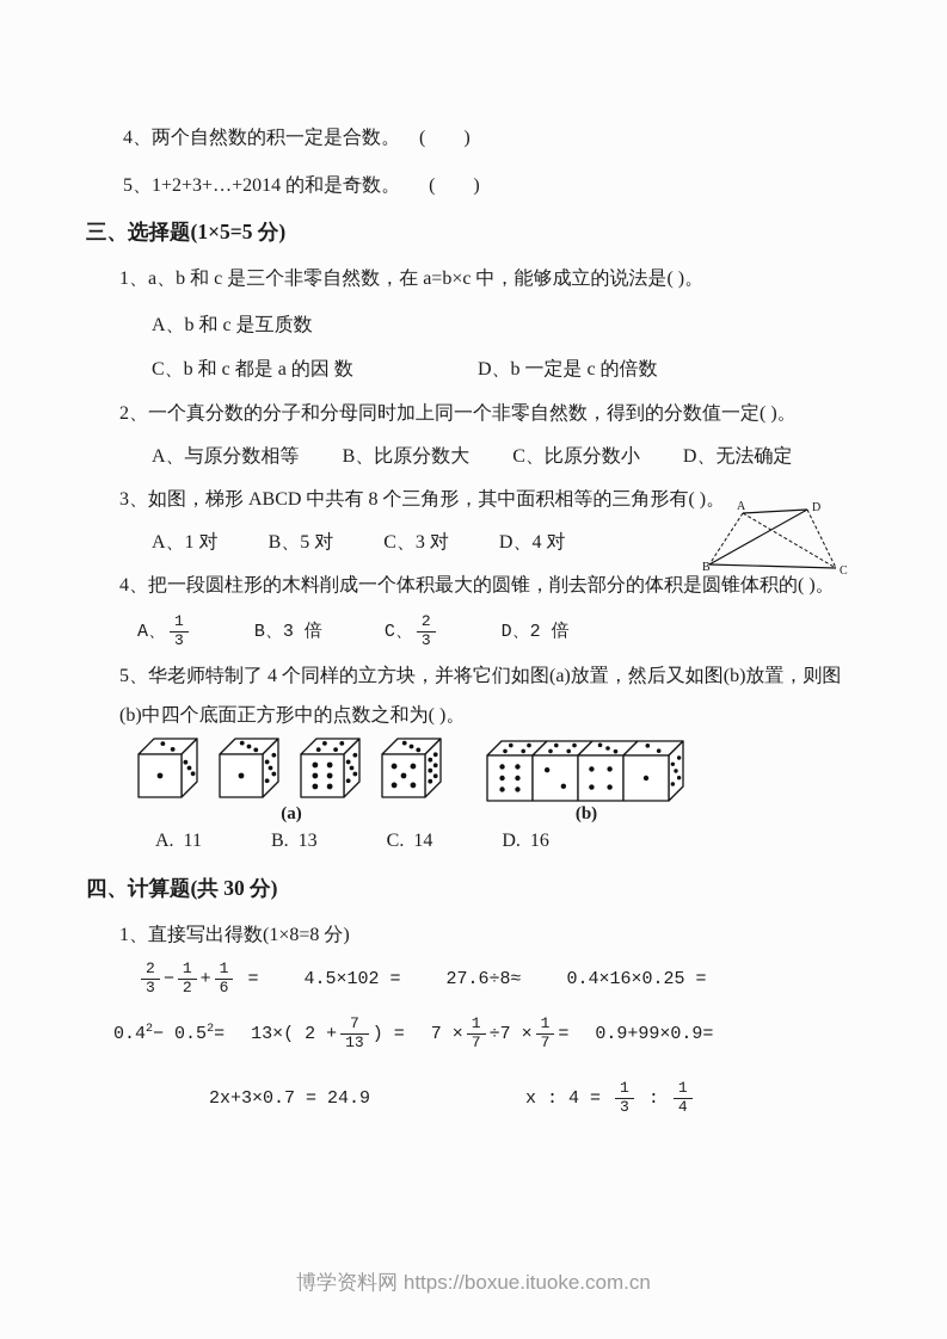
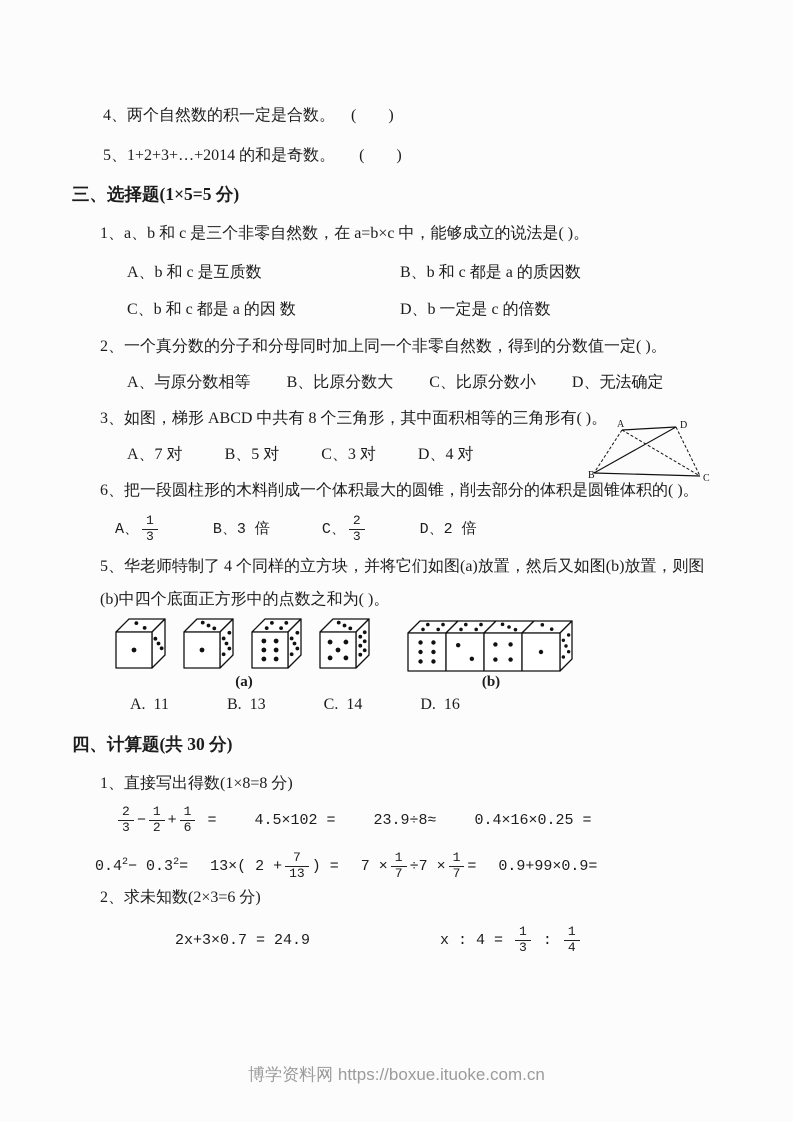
  4、两个自然数的积一定是合数。 ( )
  5、1+2+3+…+2014 的和是奇数。 ( )
  三、选择题(1×5=5 分)
  1、a、b 和 c 是三个非零自然数，在 a=b×c 中，能够成立的说法是( )。
  A、b 和 c 是互质数
+ B、b 和 c 都是 a 的质因数
  C、b 和 c 都是 a 的因 数
  D、b 一定是 c 的倍数
  2、一个真分数的分子和分母同时加上同一个非零自然数，得到的分数值一定( )。
  A、与原分数相等
  B、比原分数大
  C、比原分数小
  D、无法确定
  3、如图，梯形 ABCD 中共有 8 个三角形，其中面积相等的三角形有( )。
- A、1 对
+ A、7 对
  B、5 对
  C、3 对
  D、4 对
  A
  D
  B
  C
- 4、把一段圆柱形的木料削成一个体积最大的圆锥，削去部分的体积是圆锥体积的( )。
+ 6、把一段圆柱形的木料削成一个体积最大的圆锥，削去部分的体积是圆锥体积的( )。
  A、
  1
  3
  B、3 倍
  C、
  2
  3
  D、2 倍
  5、华老师特制了 4 个同样的立方块，并将它们如图(a)放置，然后又如图(b)放置，则图
  (b)中四个底面正方形中的点数之和为( )。
  (a)
  (b)
  A. 11
  B. 13
  C. 14
  D. 16
  四、计算题(共 30 分)
  1、直接写出得数(1×8=8 分)
  2
  3
  −
  1
  2
  +
  1
  6
  =
  4.5×102 =
- 27.6÷8≈
+ 23.9÷8≈
  0.4×16×0.25 =
  0.42
  −
- 0.52
+ 0.32
  =
  13×( 2 +
  7
  13
  ) =
  7 ×
  1
  7
  ÷7 ×
  1
  7
  =
  0.9+99×0.9=
+ 2、求未知数(2×3=6 分)
  2x+3×0.7 = 24.9
  x : 4 =
  1
  3
  :
  1
  4
  博学资料网 https://boxue.ituoke.com.cn
